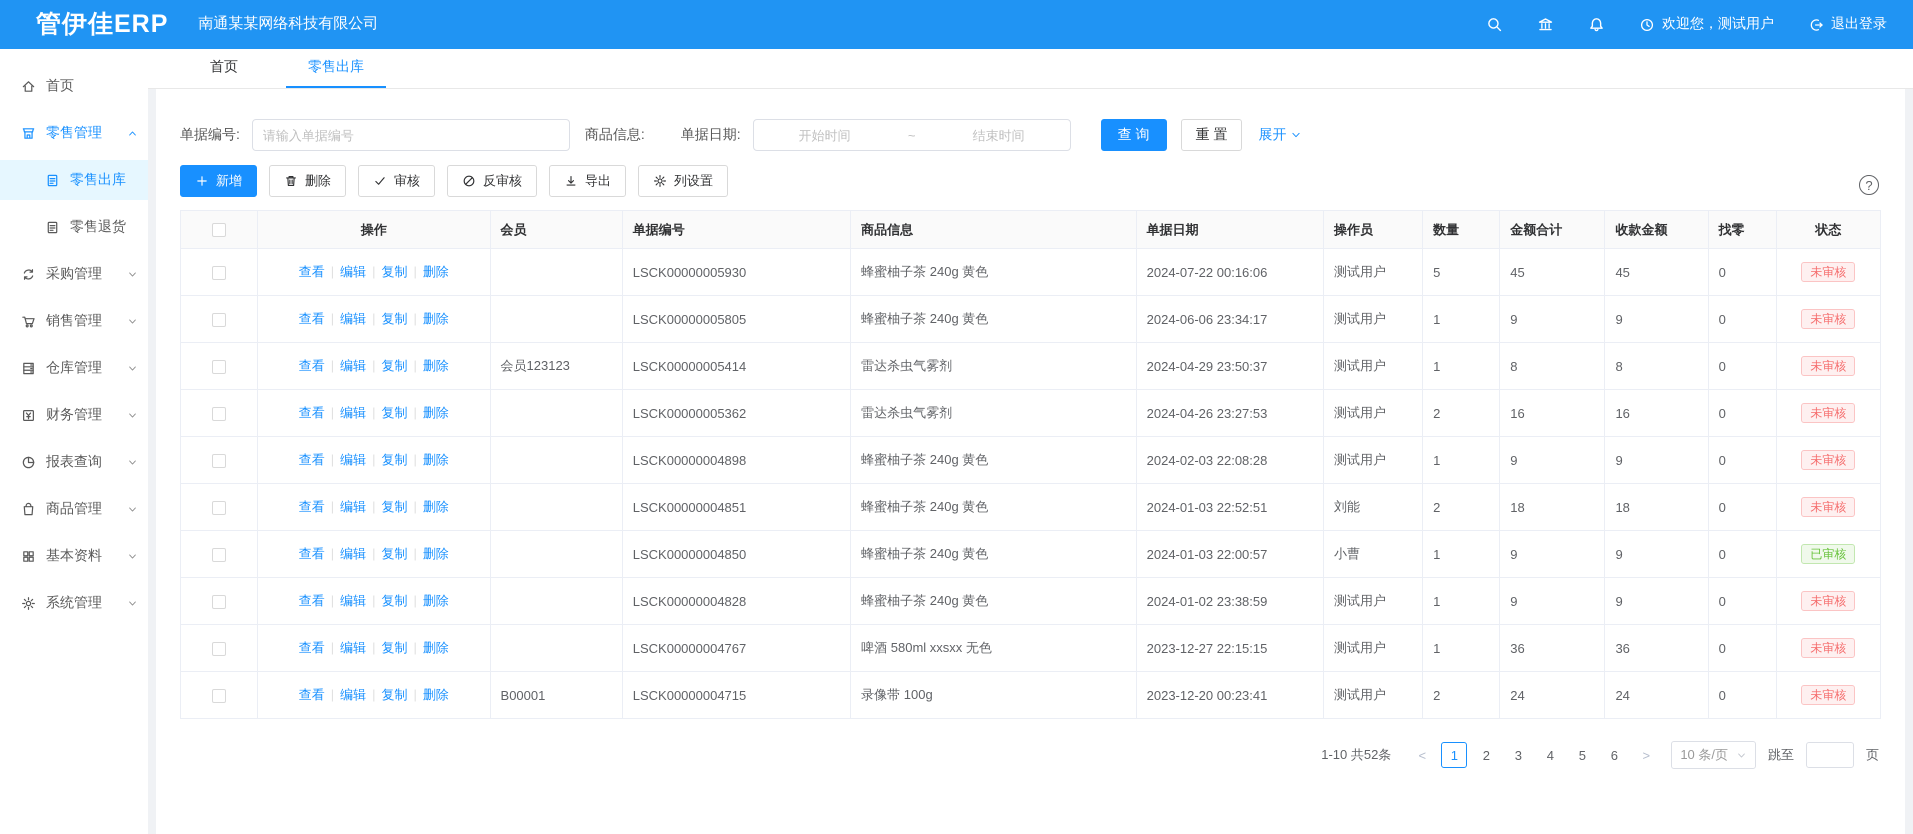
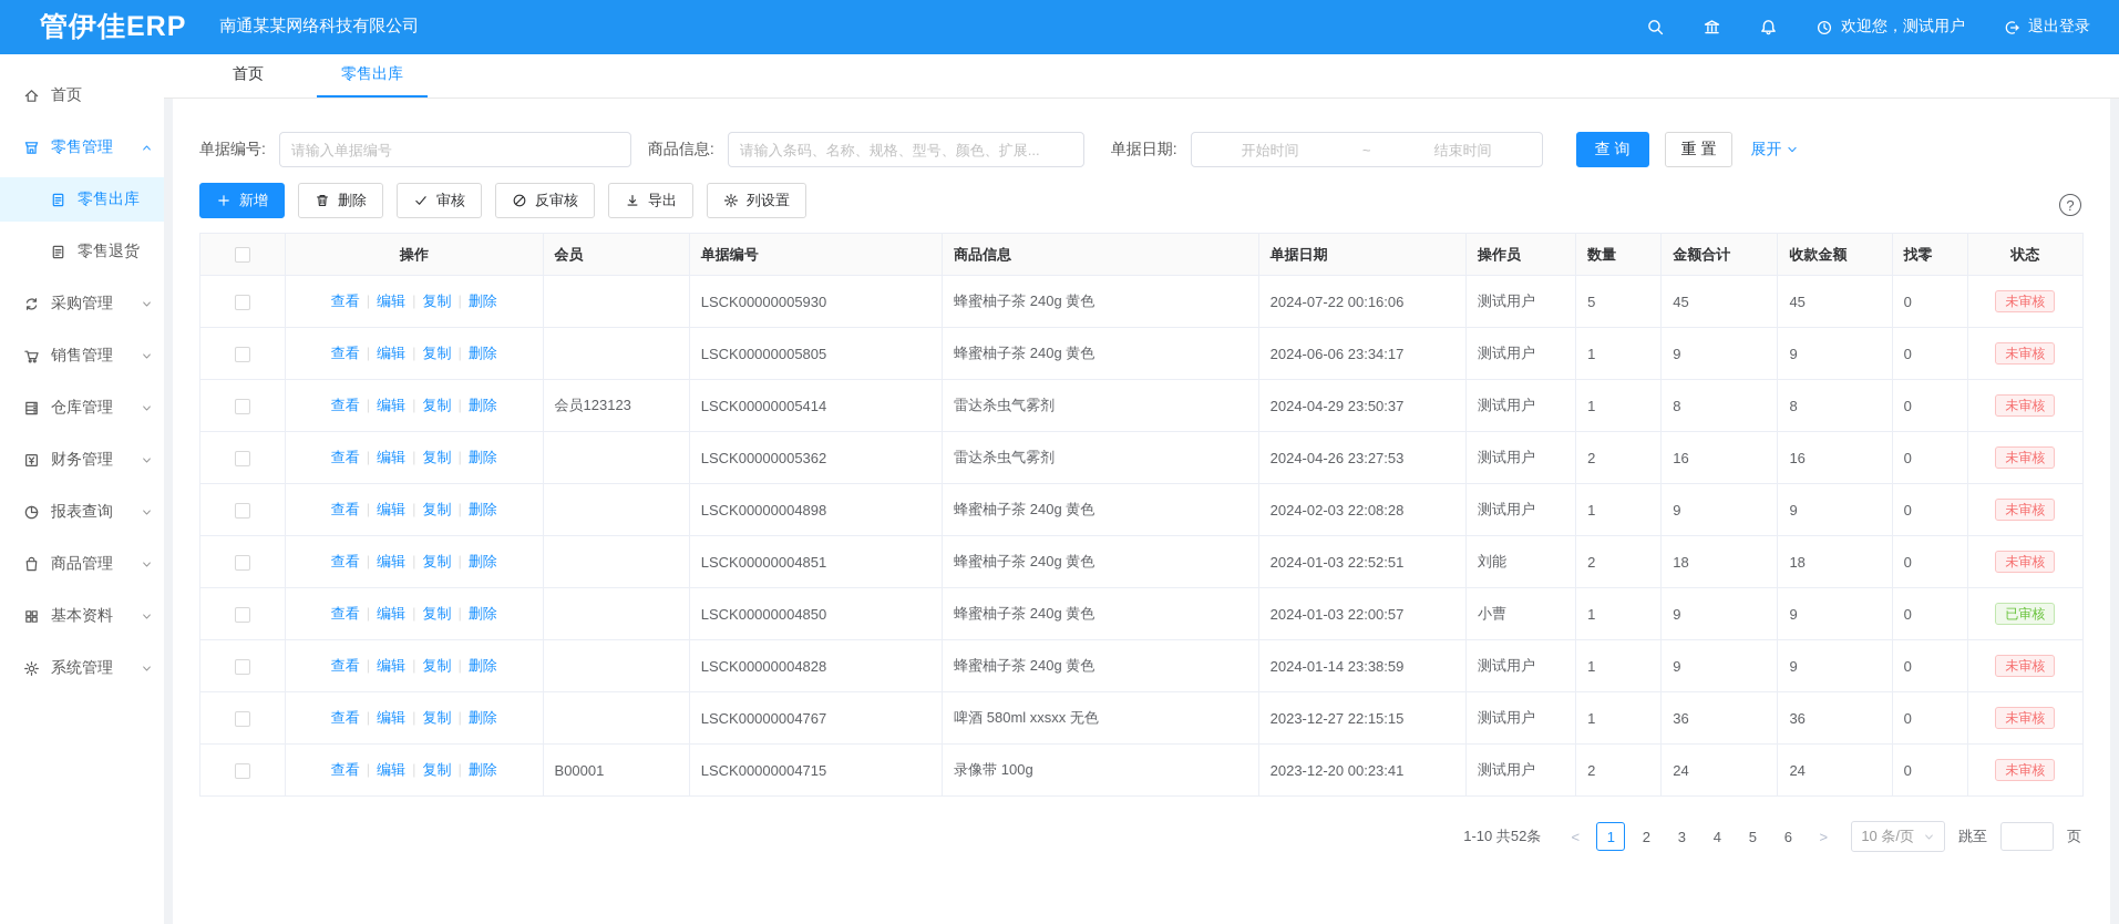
  管伊佳ERP
  南通某某网络科技有限公司
  欢迎您，测试用户
  退出登录
  首页
  零售管理
  零售出库
  零售退货
  采购管理
  销售管理
  仓库管理
  财务管理
  报表查询
  商品管理
  基本资料
  系统管理
  首页
  零售出库
  单据编号:
  请输入单据编号
  商品信息:
+ 请输入条码、名称、规格、型号、颜色、扩展...
  单据日期:
  开始时间
  ~
  结束时间
  查 询
  重 置
  展开
  新增
  删除
  审核
  反审核
  导出
  列设置
  ?
  	操作	会员	单据编号	商品信息	单据日期	操作员	数量	金额合计	收款金额	找零	状态
  	查看 | 编辑 复制 删除		LSCK00000005930	蜂蜜柚子茶 240g 黄色	2024-07-22 00:16:06	测试用户	5	45	45	0	未审核
  	查看 | 编辑 复制 删除		LSCK00000005805	蜂蜜柚子茶 240g 黄色	2024-06-06 23:34:17	测试用户	1	9	9	0	未审核
  	查看 | 编辑 复制 删除	会员123123	LSCK00000005414	雷达杀虫气雾剂	2024-04-29 23:50:37	测试用户	1	8	8	0	未审核
  	查看 | 编辑 复制 删除		LSCK00000005362	雷达杀虫气雾剂	2024-04-26 23:27:53	测试用户	2	16	16	0	未审核
  	查看 | 编辑 复制 删除		LSCK00000004898	蜂蜜柚子茶 240g 黄色	2024-02-03 22:08:28	测试用户	1	9	9	0	未审核
  	查看 | 编辑 复制 删除		LSCK00000004851	蜂蜜柚子茶 240g 黄色	2024-01-03 22:52:51	刘能	2	18	18	0	未审核
  	查看 | 编辑 复制 删除		LSCK00000004850	蜂蜜柚子茶 240g 黄色	2024-01-03 22:00:57	小曹	1	9	9	0	已审核
- 	查看 | 编辑 复制 删除		LSCK00000004828	蜂蜜柚子茶 240g 黄色	2024-01-02 23:38:59	测试用户	1	9	9	0	未审核
+ 	查看 | 编辑 复制 删除		LSCK00000004828	蜂蜜柚子茶 240g 黄色	2024-01-14 23:38:59	测试用户	1	9	9	0	未审核
  	查看 | 编辑 复制 删除		LSCK00000004767	啤酒 580ml xxsxx 无色	2023-12-27 22:15:15	测试用户	1	36	36	0	未审核
  	查看 | 编辑 复制 删除	B00001	LSCK00000004715	录像带 100g	2023-12-20 00:23:41	测试用户	2	24	24	0	未审核
  1-10 共52条
  <
  1
  2
  3
  4
  5
  6
  >
  10 条/页
  跳至
  页
